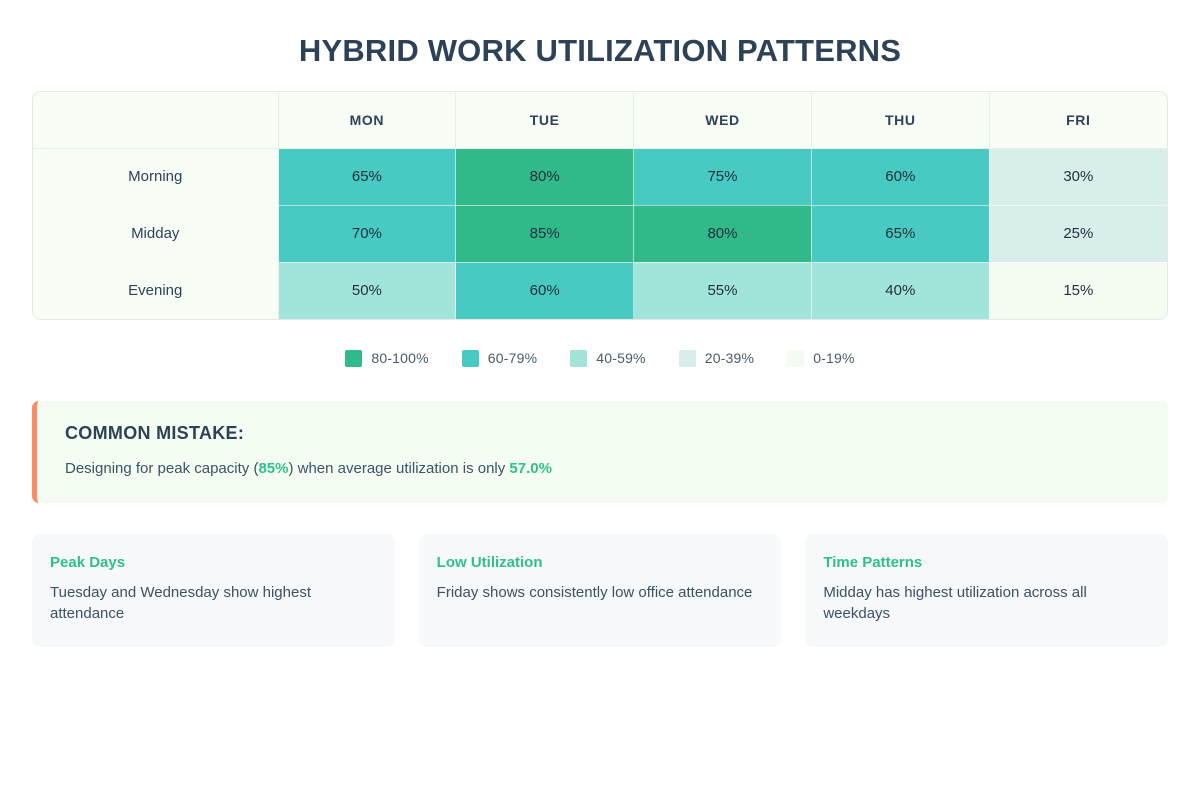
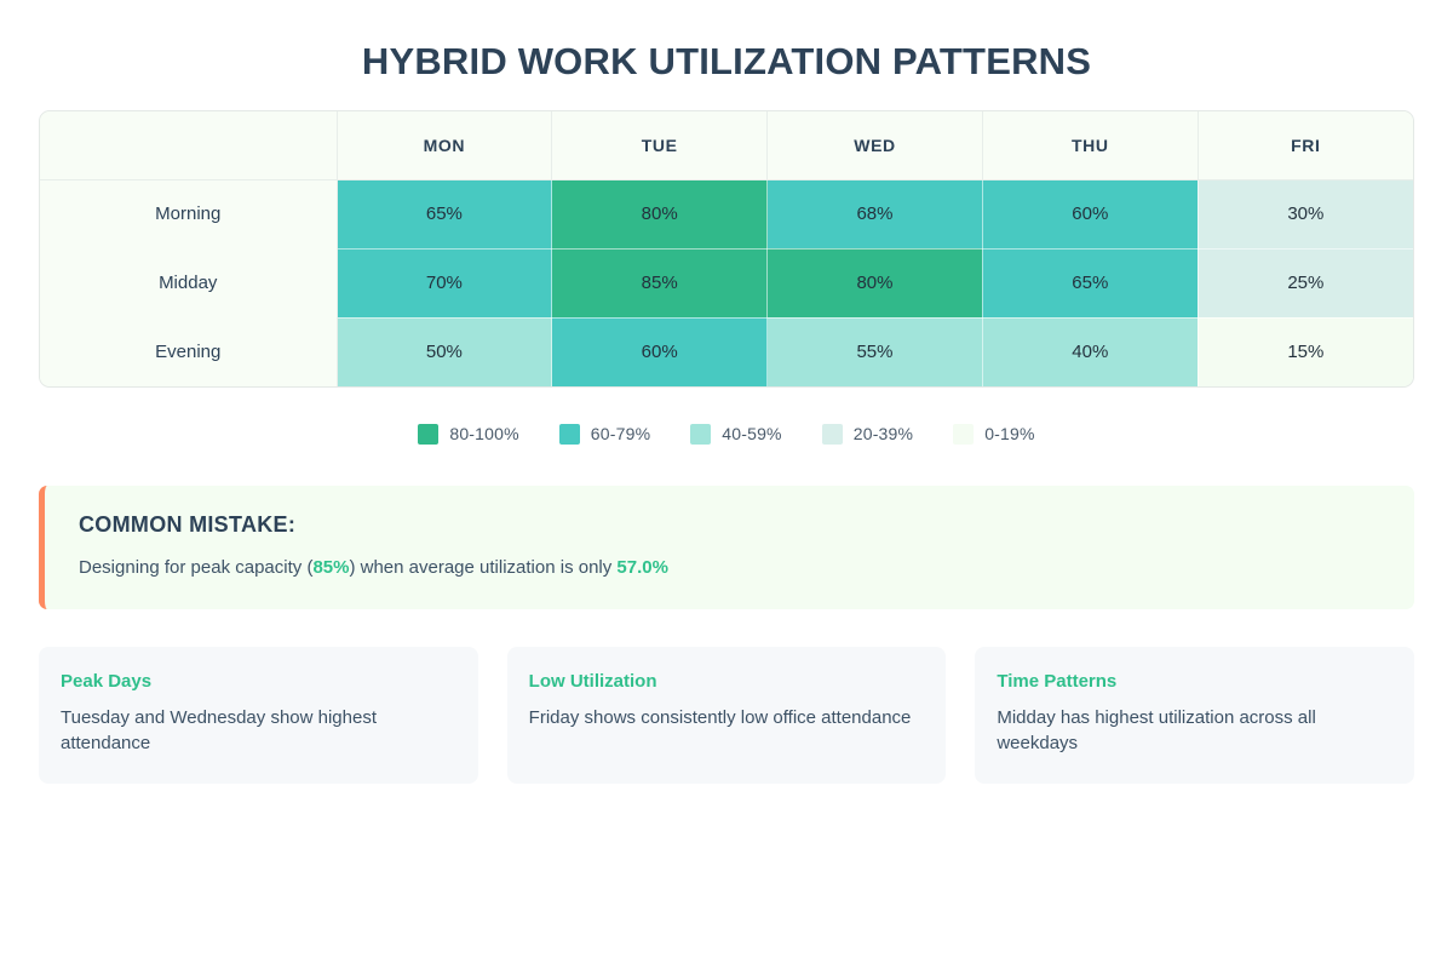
  HYBRID WORK UTILIZATION PATTERNS
  	MON	TUE	WED	THU	FRI
- Morning	65%	80%	75%	60%	30%
+ Morning	65%	80%	68%	60%	30%
  Midday	70%	85%	80%	65%	25%
  Evening	50%	60%	55%	40%	15%
  80-100%
  60-79%
  40-59%
  20-39%
  0-19%
  COMMON MISTAKE:
  Designing for peak capacity (85%) when average utilization is only 57.0%
  Peak Days
  Tuesday and Wednesday show highest attendance
  Low Utilization
  Friday shows consistently low office attendance
  Time Patterns
  Midday has highest utilization across all weekdays
